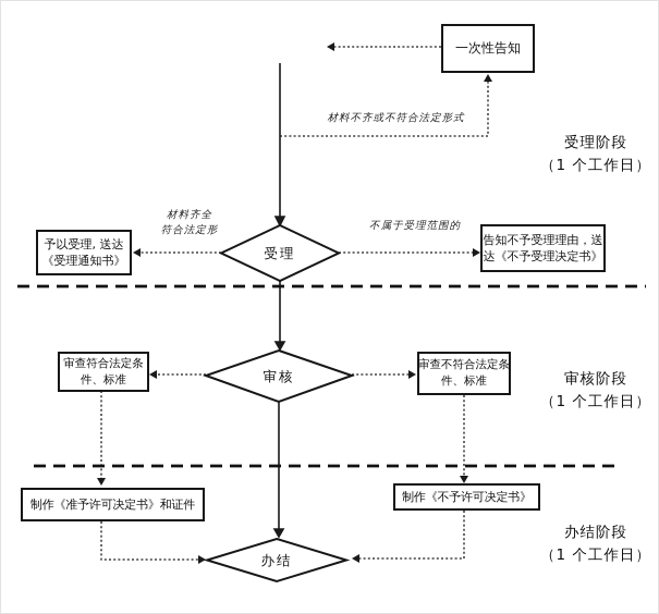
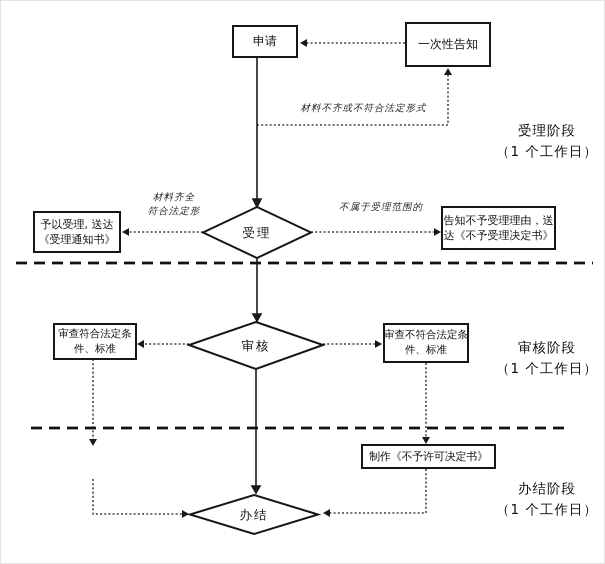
+ 申请
  一次性告知
  予以受理, 送达
  《受理通知书》
  告知不予受理理由，送
  达《不予受理决定书》
  审查符合法定条
  件、标准
  审查不符合法定条
  件、标准
- 制作《准予许可决定书》和证件
  制作《不予许可决定书》
  受理
  审核
  办结
  材料不齐或不符合法定形式
  材料齐全
  符合法定形
  不属于受理范围的
  受理阶段
  （1 个工作日）
  审核阶段
  （1 个工作日）
  办结阶段
  （1 个工作日）
